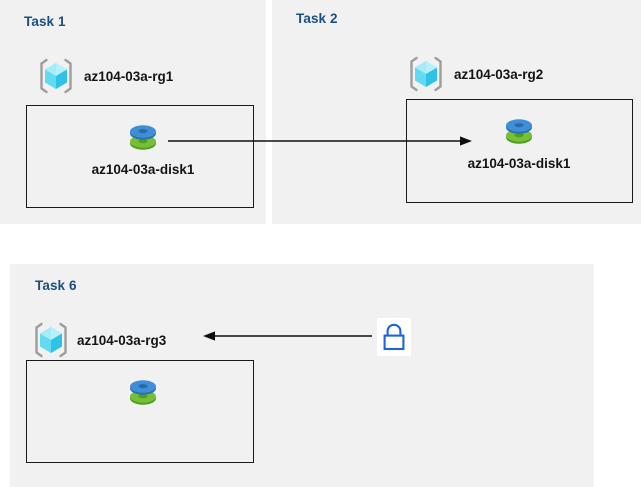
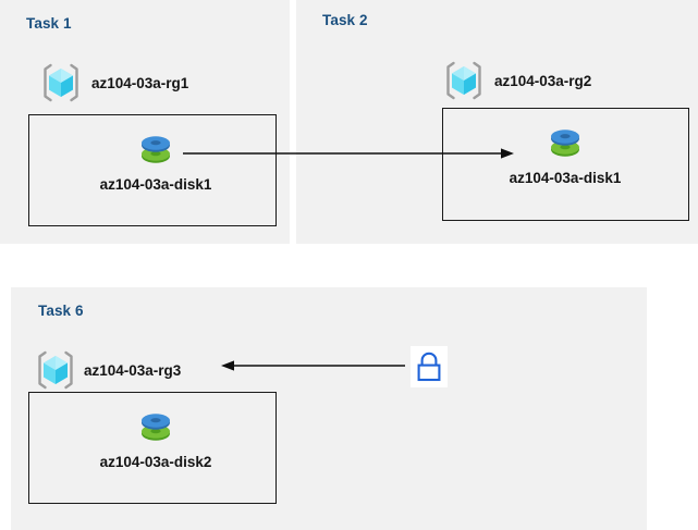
  Task 1
  az104-03a-rg1
  az104-03a-disk1
  Task 2
  az104-03a-rg2
  az104-03a-disk1
  Task 6
  az104-03a-rg3
+ az104-03a-disk2
